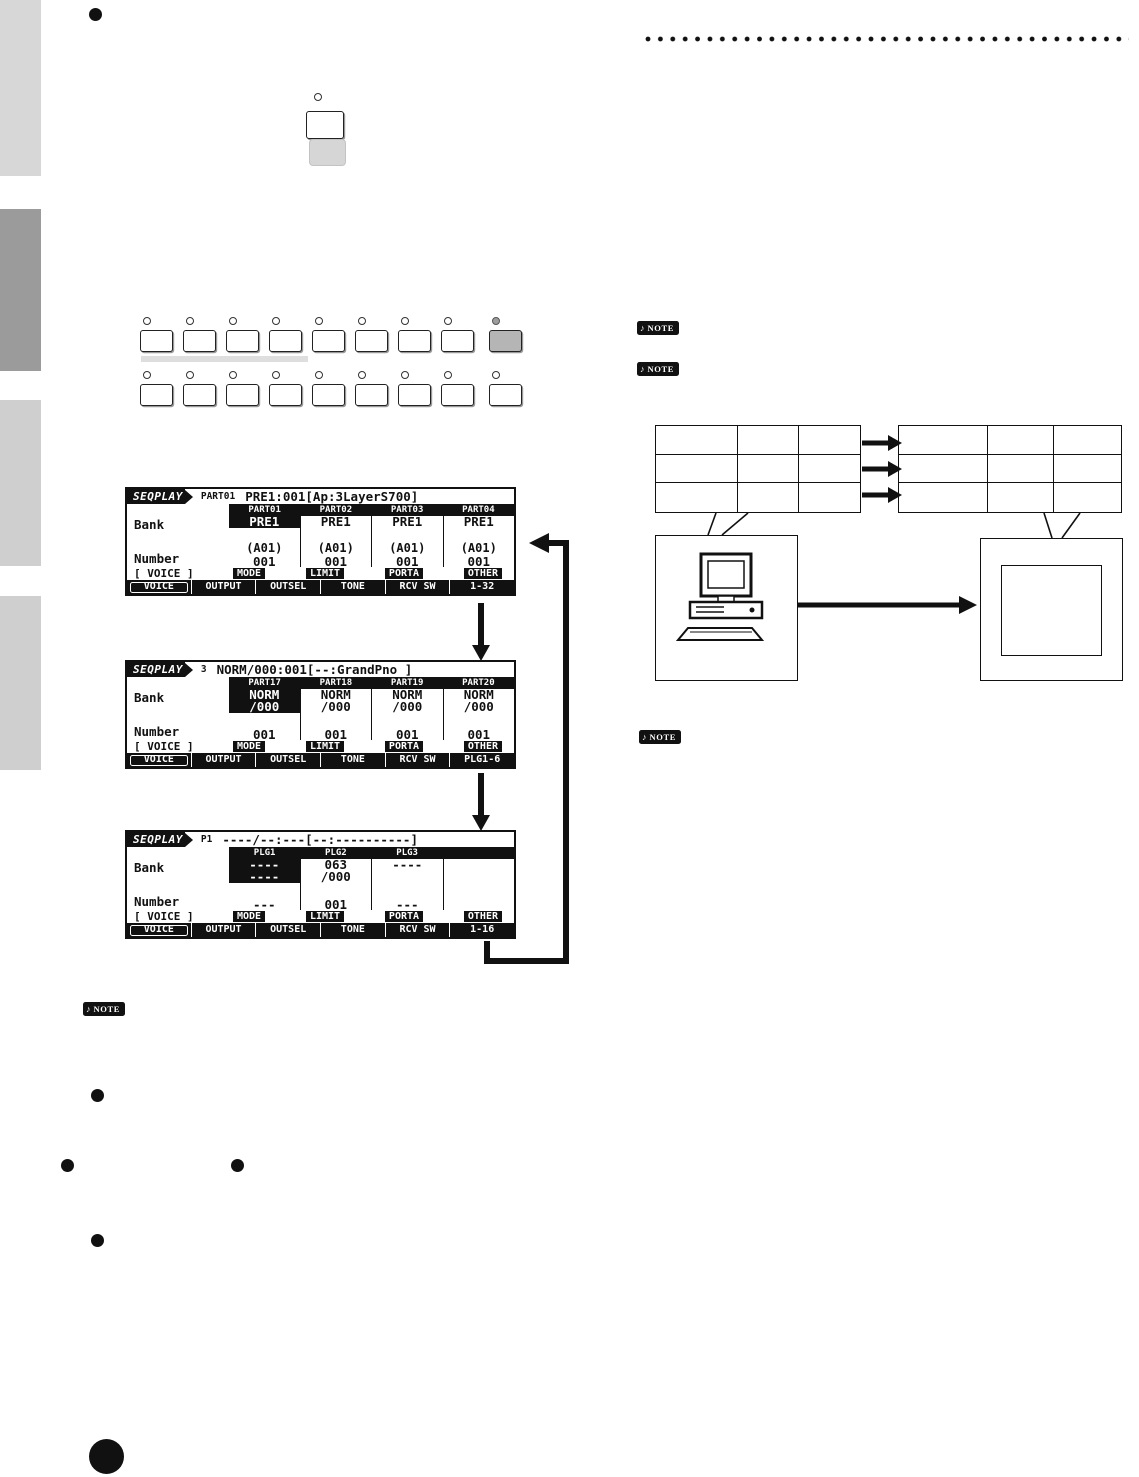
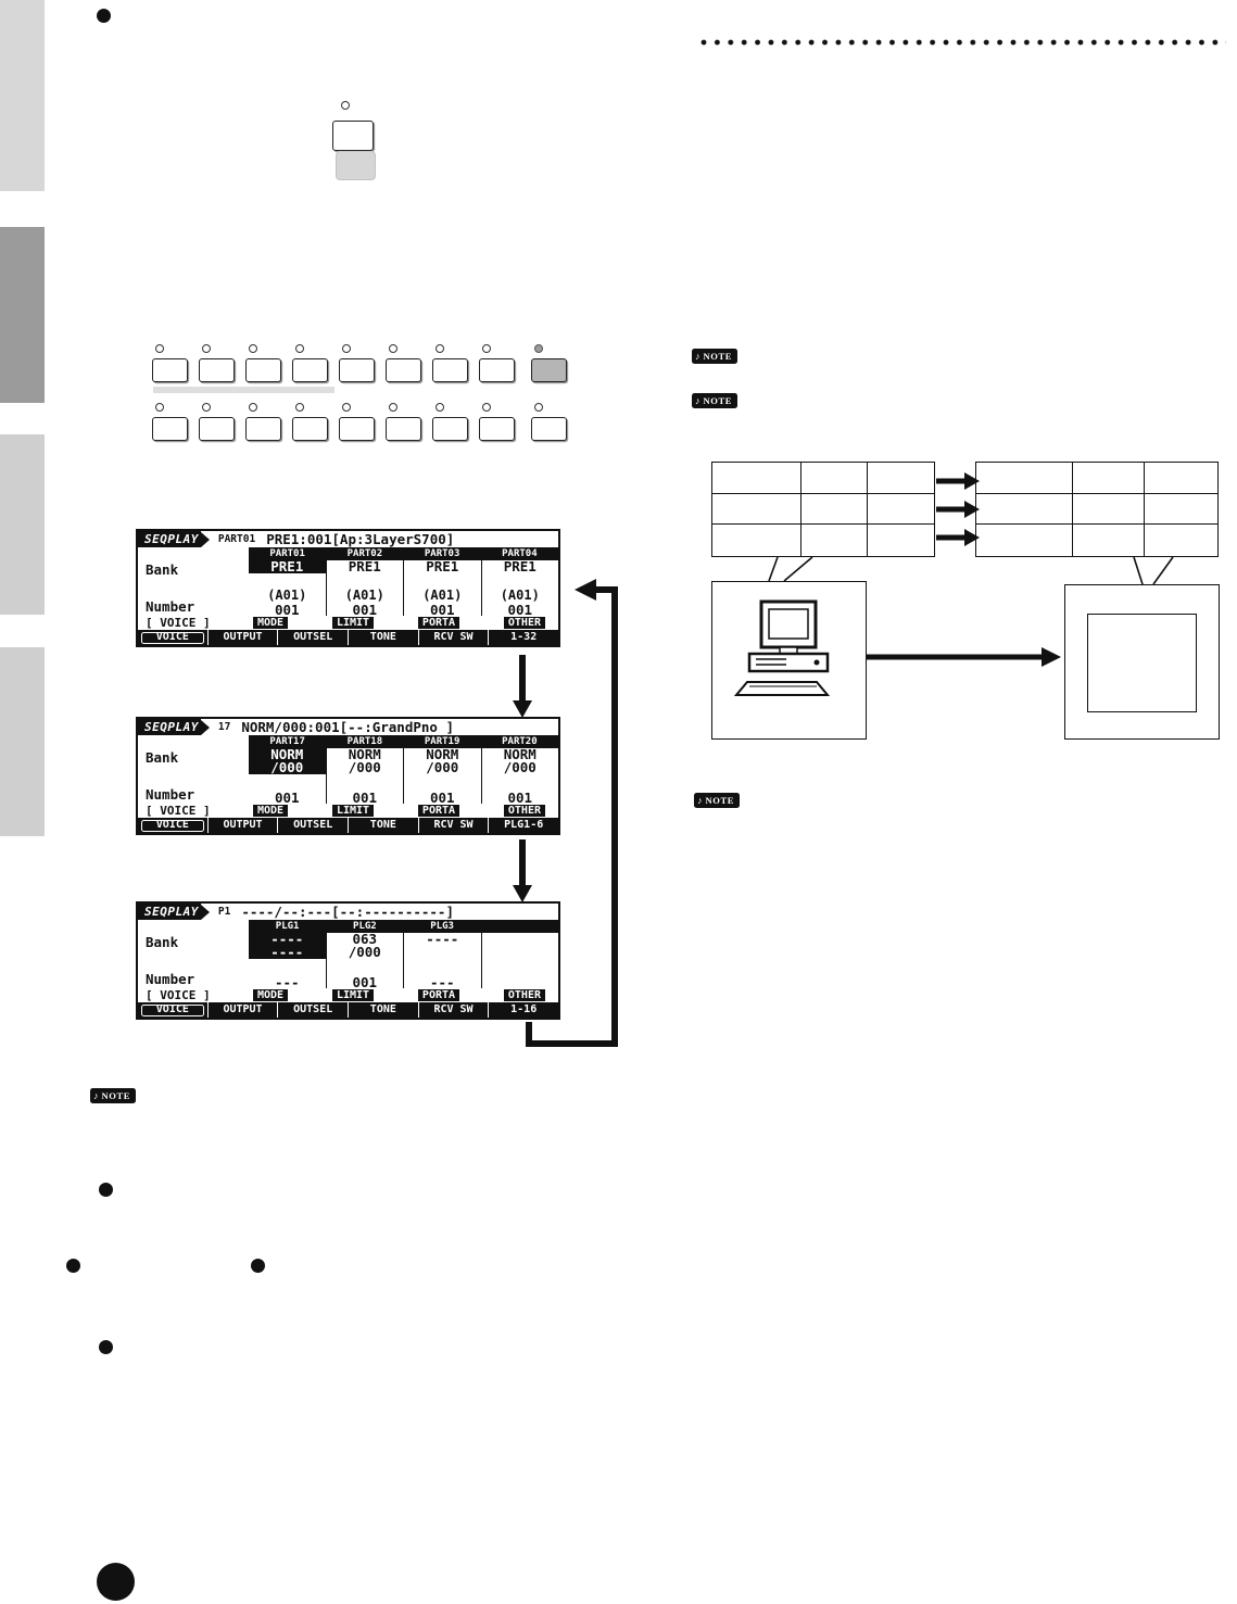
  ♪
  NOTE
  ♪
  NOTE
  ♪
  NOTE
  ♪
  NOTE
  SEQPLAY
  PART01
  PRE1:001[Ap:3LayerS700]
  PART01
  PART02
  PART03
  PART04
  Bank
  Number
  PRE1
  (A01)
  001
  PRE1
  (A01)
  001
  PRE1
  (A01)
  001
  PRE1
  (A01)
  001
  [ VOICE ]
  MODE
  LIMIT
  PORTA
  OTHER
  VOICE
  OUTPUT
  OUTSEL
  TONE
  RCV SW
  1-32
  SEQPLAY
- 3
+ 17
  NORM/000:001[--:GrandPno ]
  PART17
  PART18
  PART19
  PART20
  Bank
  Number
  NORM
  /000
  001
  NORM
  /000
  001
  NORM
  /000
  001
  NORM
  /000
  001
  [ VOICE ]
  MODE
  LIMIT
  PORTA
  OTHER
  VOICE
  OUTPUT
  OUTSEL
  TONE
  RCV SW
  PLG1-6
  SEQPLAY
  P1
  ----/--:---[--:----------]
  PLG1
  PLG2
  PLG3
  Bank
  Number
  ----
  ----
  ---
  063
  /000
  001
  ----
  ---
  [ VOICE ]
  MODE
  LIMIT
  PORTA
  OTHER
  VOICE
  OUTPUT
  OUTSEL
  TONE
  RCV SW
  1-16
